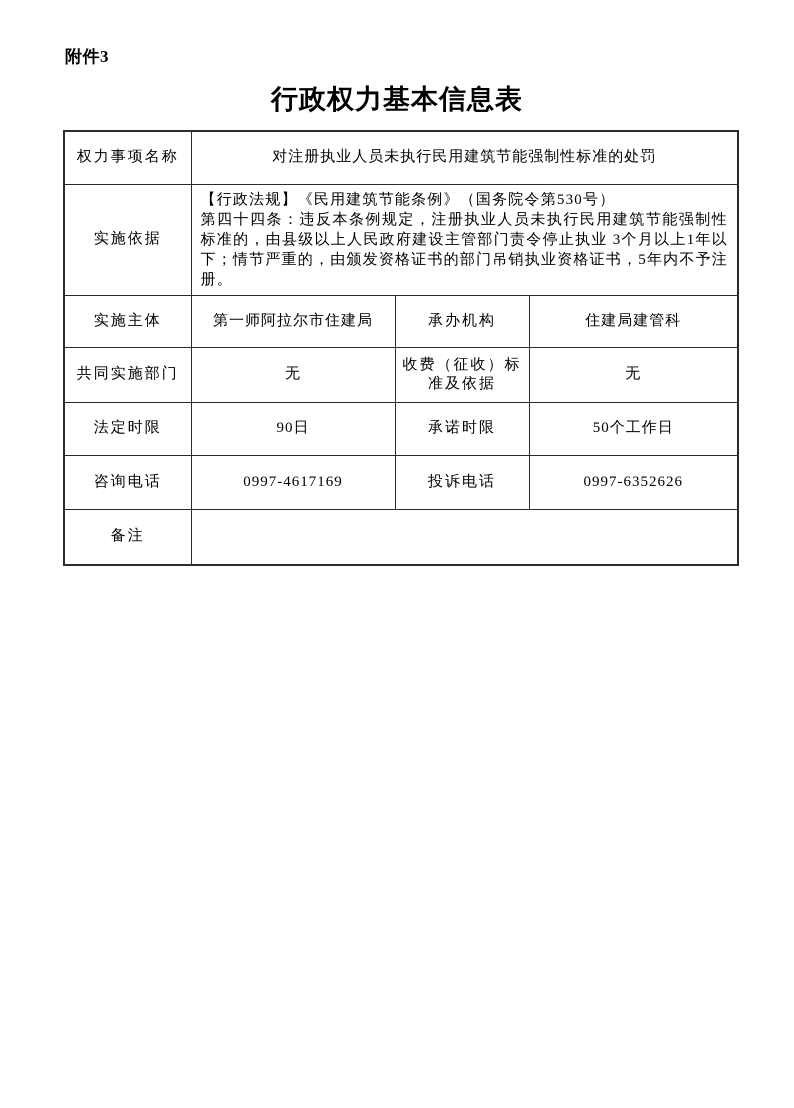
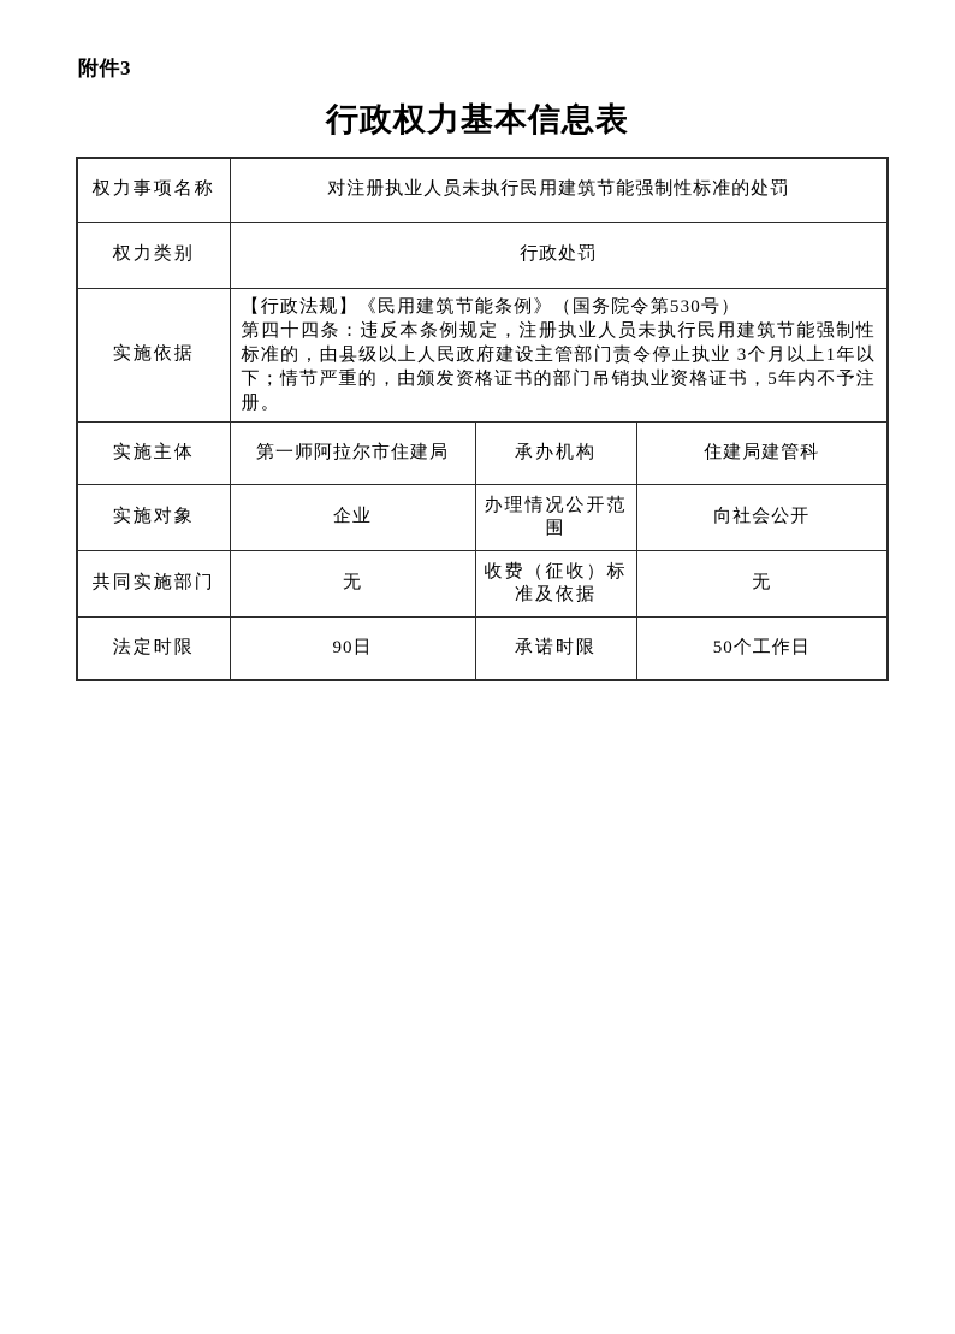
  附件3
  行政权力基本信息表
  权力事项名称	对注册执业人员未执行民用建筑节能强制性标准的处罚
+ 权力类别	行政处罚
  实施依据	【行政法规】《民用建筑节能条例》（国务院令第530号） 第四十四条：违反本条例规定，注册执业人员未执行民用建筑节能强制性标准的，由县级以上人民政府建设主管部门责令停止执业 3个月以上1年以下；情节严重的，由颁发资格证书的部门吊销执业资格证书，5年内不予注册。
  实施主体	第一师阿拉尔市住建局	承办机构	住建局建管科
+ 实施对象	企业	办理情况公开范围	向社会公开
  共同实施部门	无	收费（征收）标准及依据	无
  法定时限	90日	承诺时限	50个工作日
- 咨询电话	0997-4617169	投诉电话	0997-6352626
- 备注
